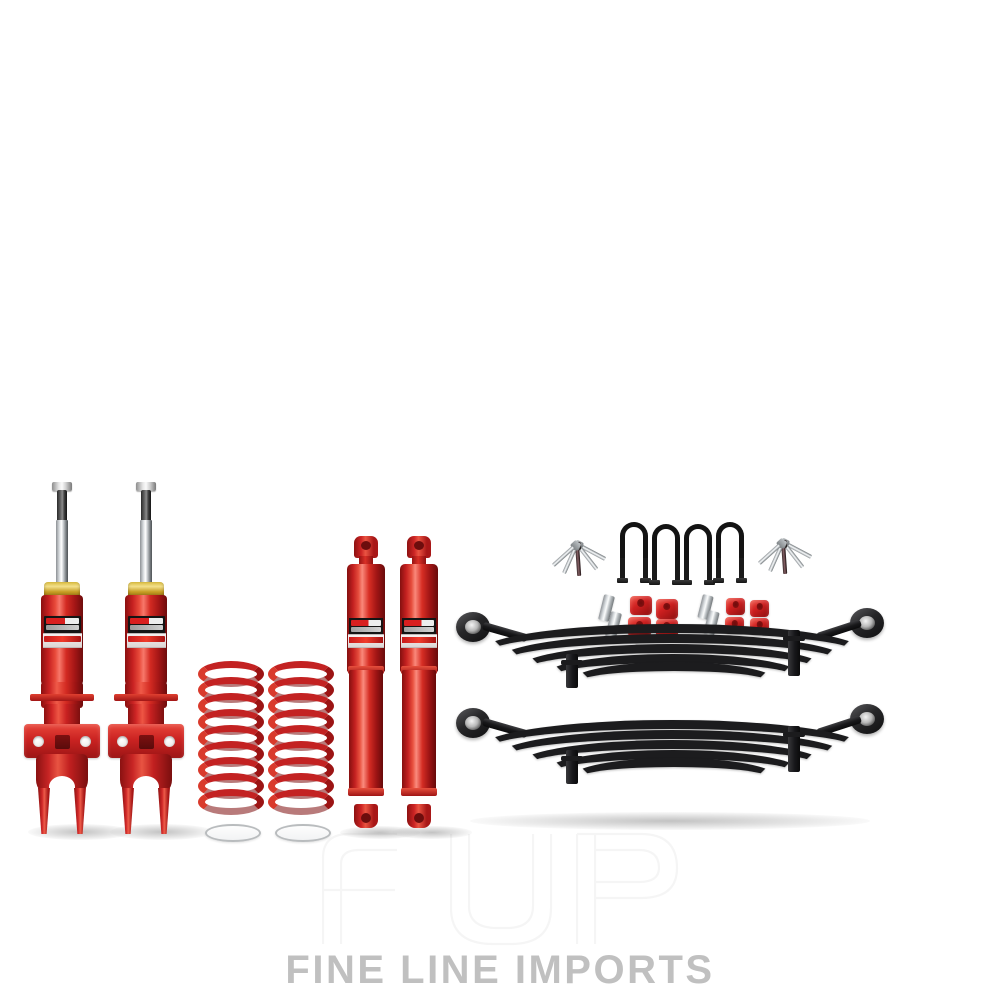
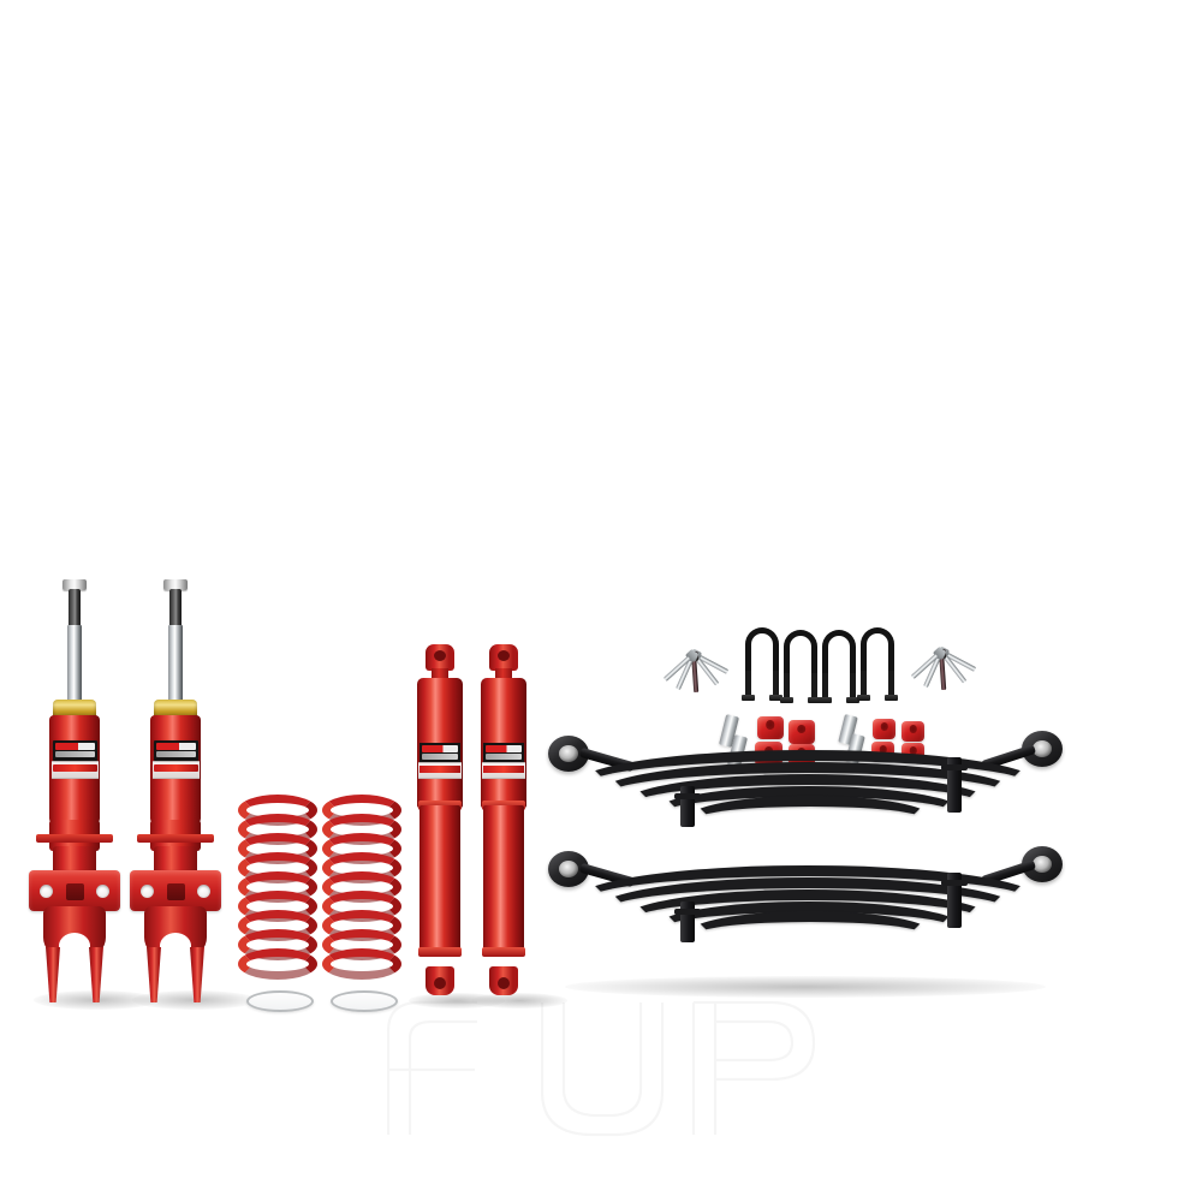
- FINE LINE IMPORTS
